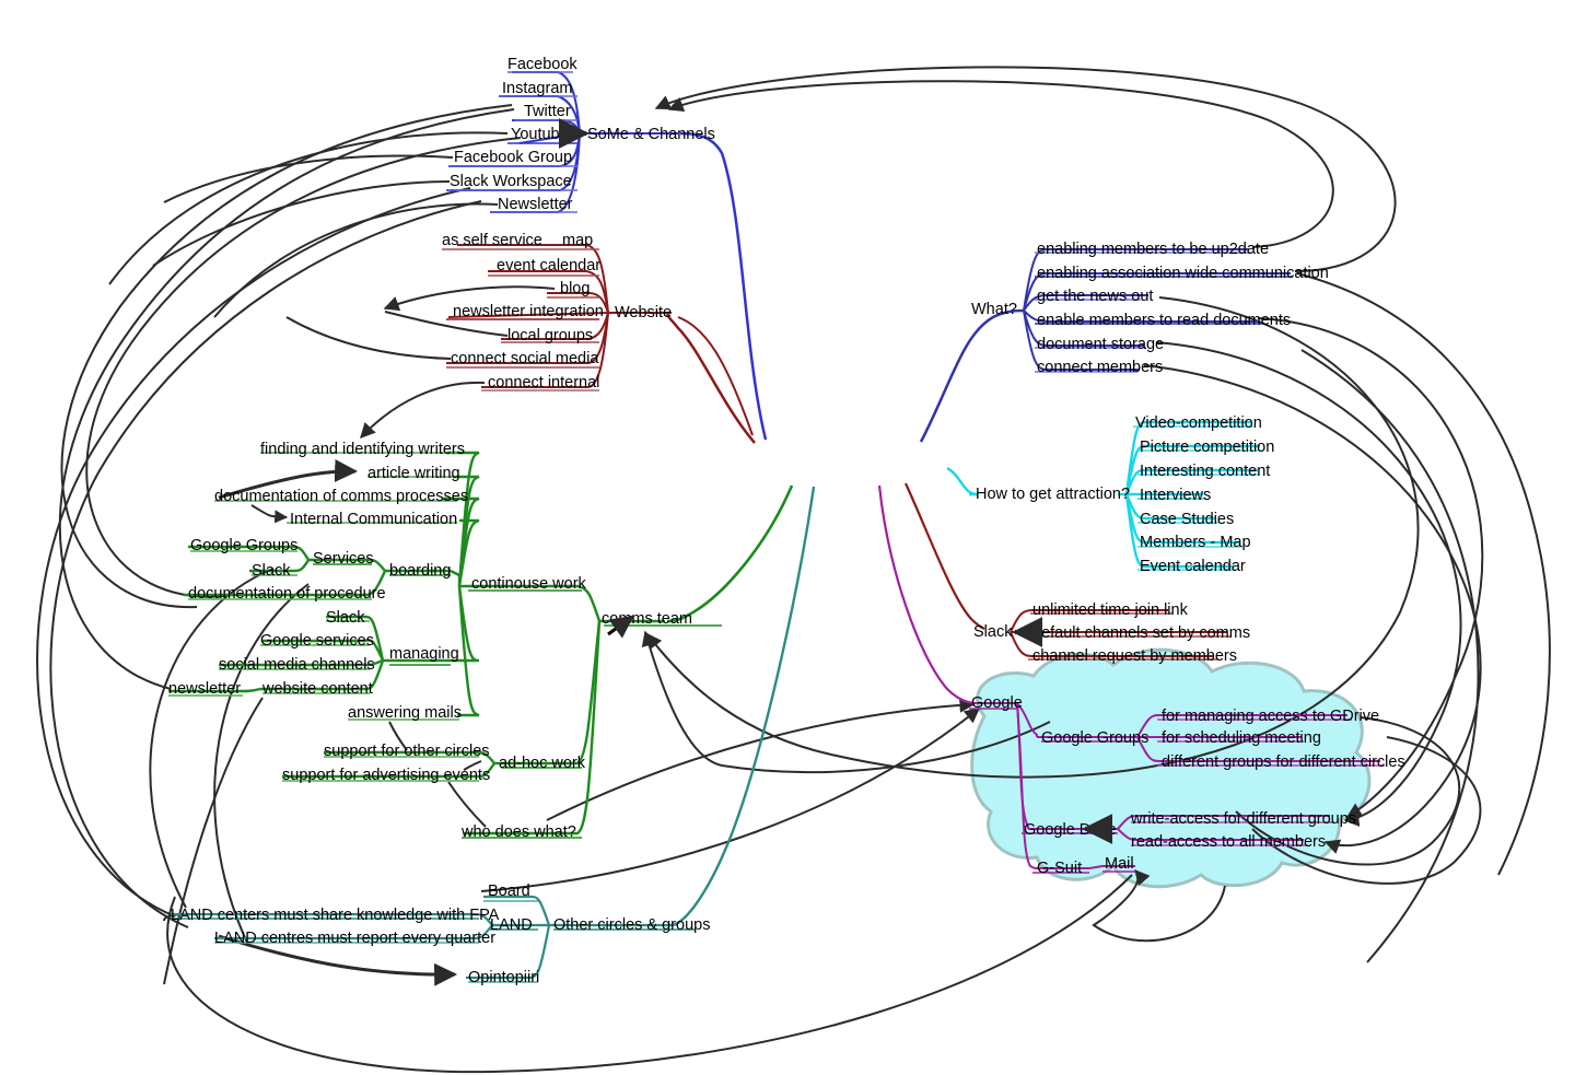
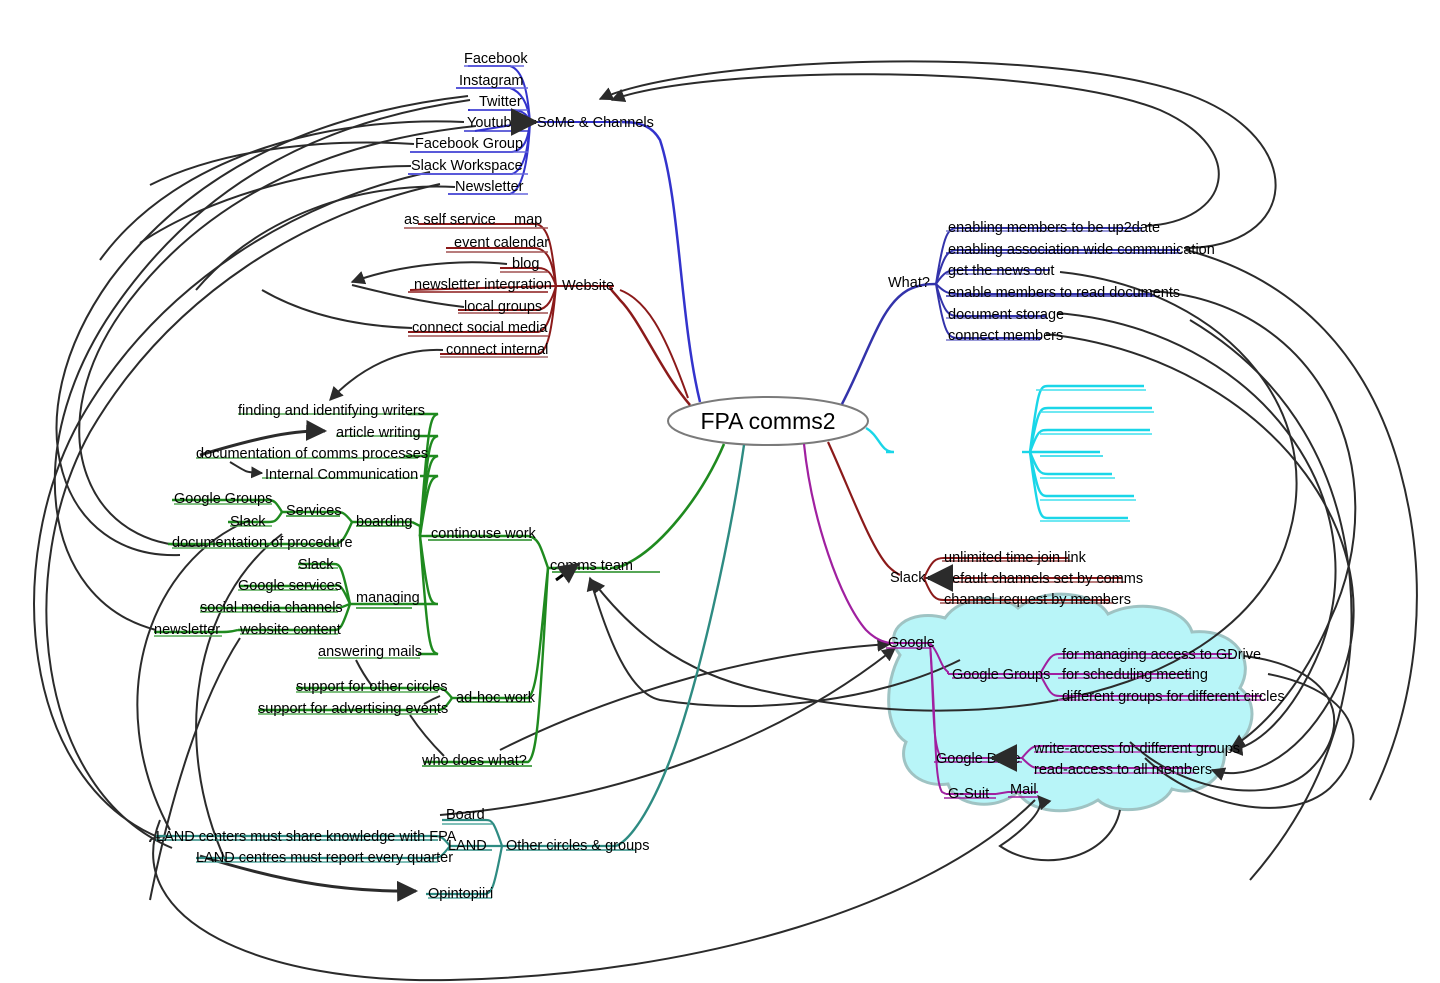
+ FPA comms2
  SoMe & Channels
  Facebook
  Instagram
  Twitter
  Youtub
  Facebook Group
  Slack Workspace
  Newsletter
  Website
  as self service
  map
  event calendar
  blog
  newsletter integration
  local groups
  connect social media
  connect internal
  What?
  enabling members to be up2date
  enabling association wide communication
  get the news out
  enable members to read documents
  document storage
  connect members
- How to get attraction?
- Video-competition
- Picture competition
- Interesting content
- Interviews
- Case Studies
- Members - Map
- Event calendar
  Slack
  unlimited time join link
  default channels set by comms
  channel request by members
  Google
  Google Groups
  for managing access to GDrive
  for scheduling meeting
  different groups for different circles
  write-access for different groups
  read-access to all members
  G-Suit
  Mail
  comms team
  continouse work
  finding and identifying writers
  article writing
  documentation of comms processes
  Internal Communication
  boarding
  Services
  Google Groups
  Slack
  documentation of procedure
  managing
  Slack
  Google services
  social media channels
  website content
  newsletter
  answering mails
  ad-hoc work
  support for other circles
  support for advertising events
  who does what?
  Other circles & groups
  Board
  LAND
  LAND centers must share knowledge with FPA
  LAND centres must report every quarter
  Opintopiiri
